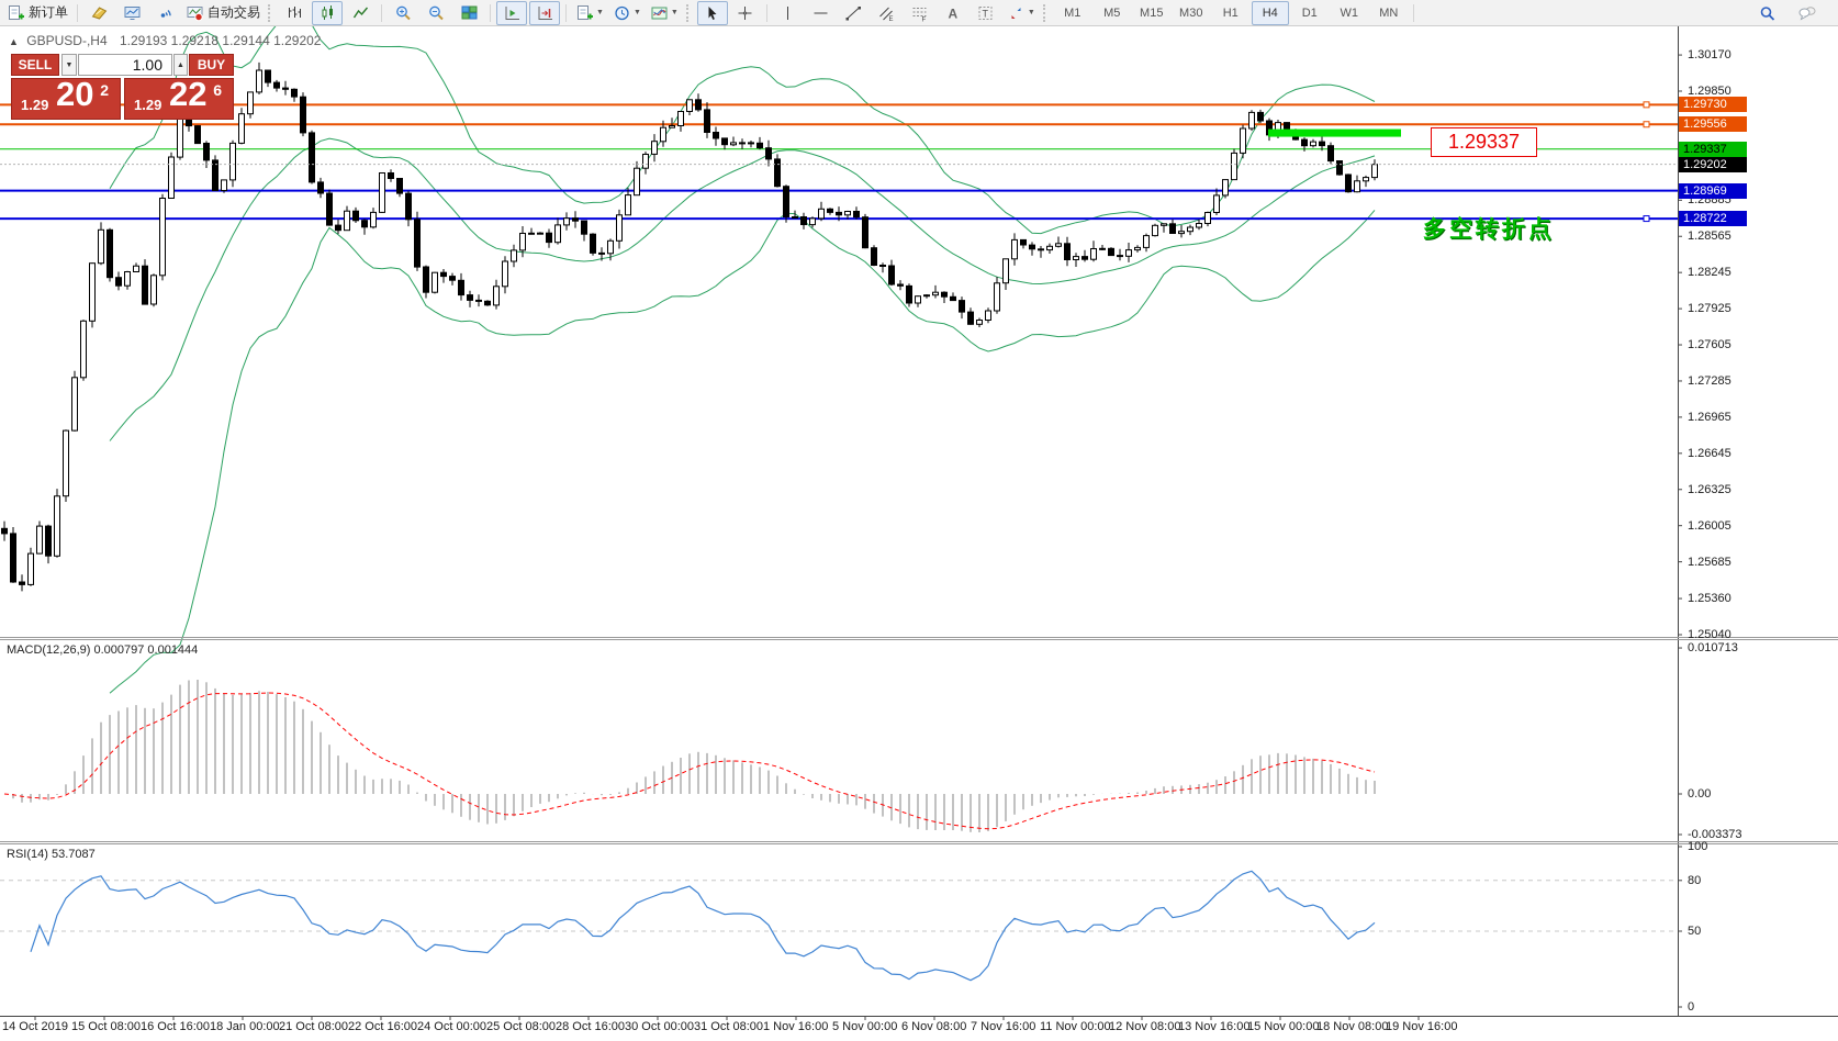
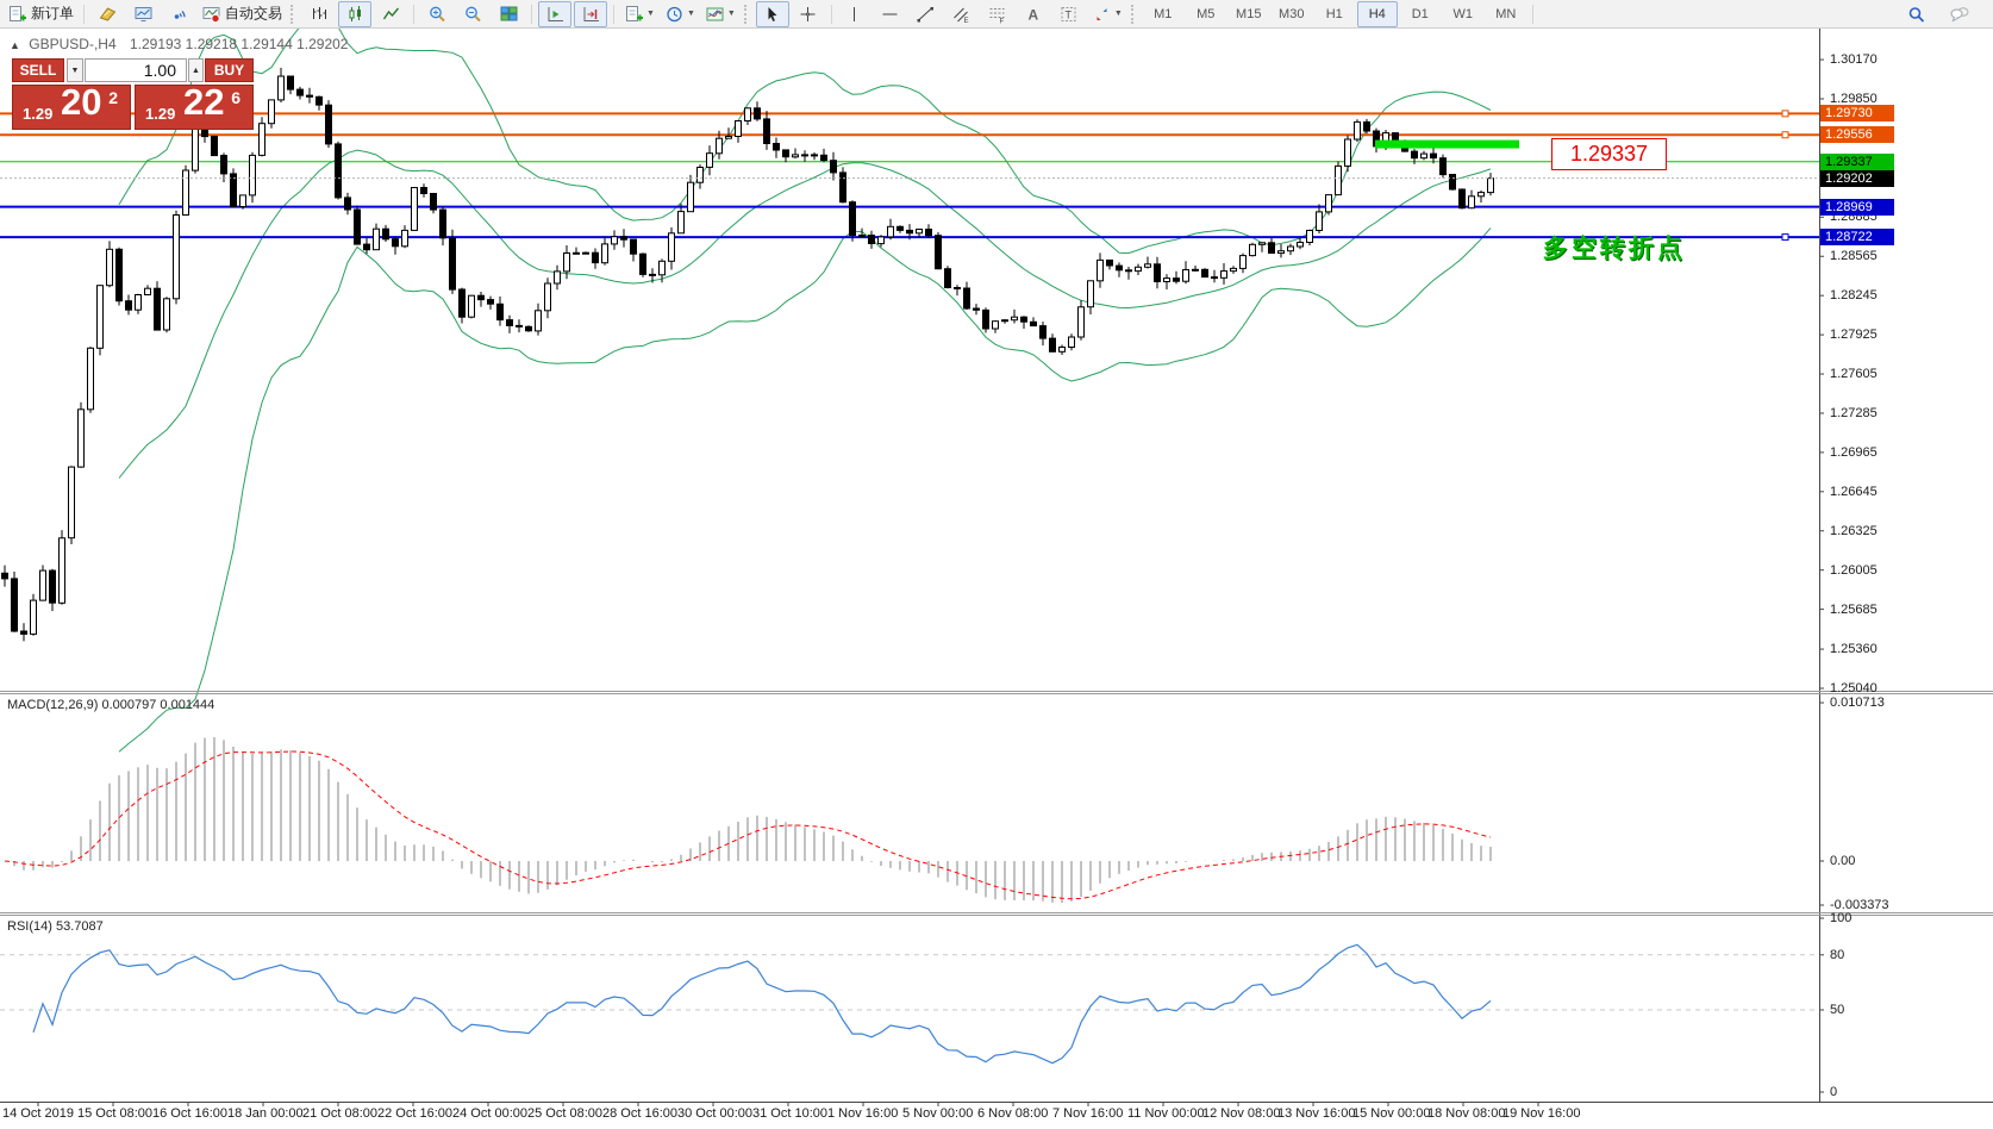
  新订单
  自动交易
  A
  T
  M1
  M5
  M15
  M30
  H1
  H4
  D1
  W1
  MN
  1.30170
  1.29850
  1.28885
  1.28565
  1.28245
  1.27925
  1.27605
  1.27285
  1.26965
  1.26645
  1.26325
  1.26005
  1.25685
  1.25360
  1.25040
  1.29730
  1.29556
  1.29337
  1.28969
  1.28722
  1.29202
  0.010713
  0.00
  -0.003373
  100
  80
  50
  0
  14 Oct 2019
  15 Oct 08:00
  16 Oct 16:00
  18 Jan 00:00
  21 Oct 08:00
  22 Oct 16:00
  24 Oct 00:00
  25 Oct 08:00
  28 Oct 16:00
  30 Oct 00:00
- 31 Oct 08:00
+ 31 Oct 10:00
  1 Nov 16:00
  5 Nov 00:00
  6 Nov 08:00
  7 Nov 16:00
  11 Nov 00:00
  12 Nov 08:00
  13 Nov 16:00
  15 Nov 00:00
  18 Nov 08:00
  19 Nov 16:00
  ▲ GBPUSD-,H4 1.29193 1.29218 1.29144 1.29202
  SELL
  1.00
  BUY
  1.29
  20
  2
  1.29
  22
  6
  1.29337
  多空转折点
  MACD(12,26,9) 0.000797 0.001444
  RSI(14) 53.7087
